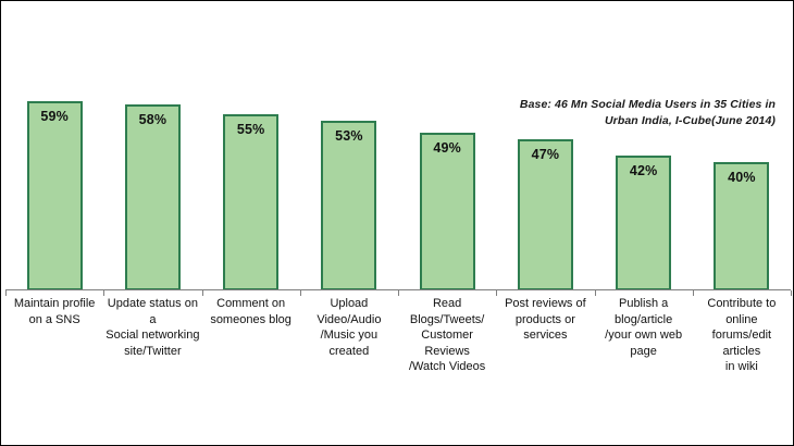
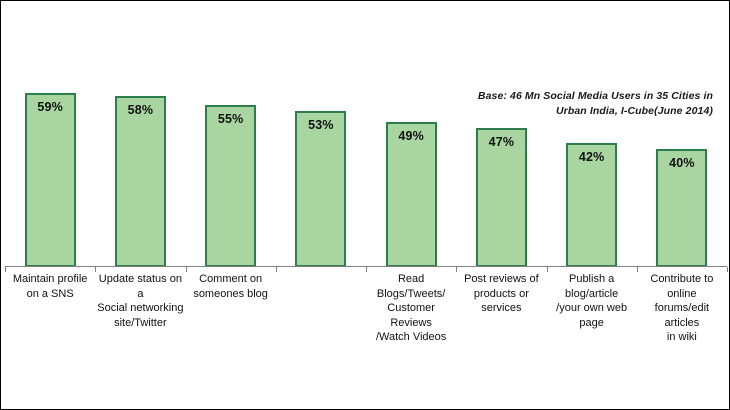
  Base: 46 Mn Social Media Users in 35 Cities in
  Urban India, I-Cube(June 2014)
  59%
  58%
  55%
  53%
  49%
  47%
  42%
  40%
  Maintain profile
  on a SNS
  Update status on a
  Social networking
  site/Twitter
  Comment on
  someones blog
- Upload
- Video/Audio
- /Music you created
  Read Blogs/Tweets/
  Customer Reviews
  /Watch Videos
  Post reviews of
  products or services
  Publish a
  blog/article
  /your own web page
  Contribute to online
  forums/edit articles
  in wiki
